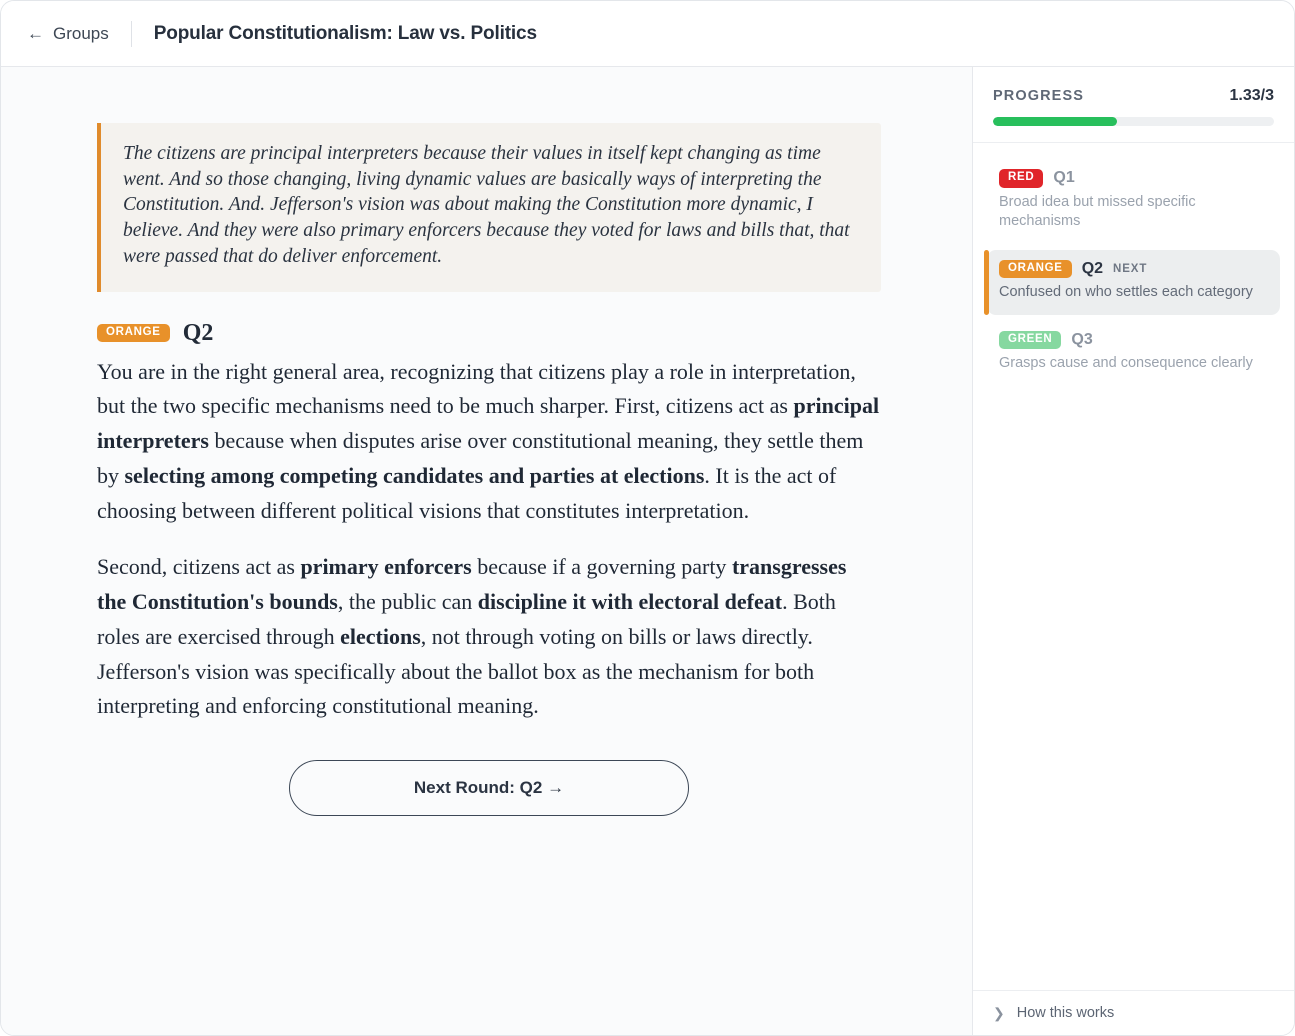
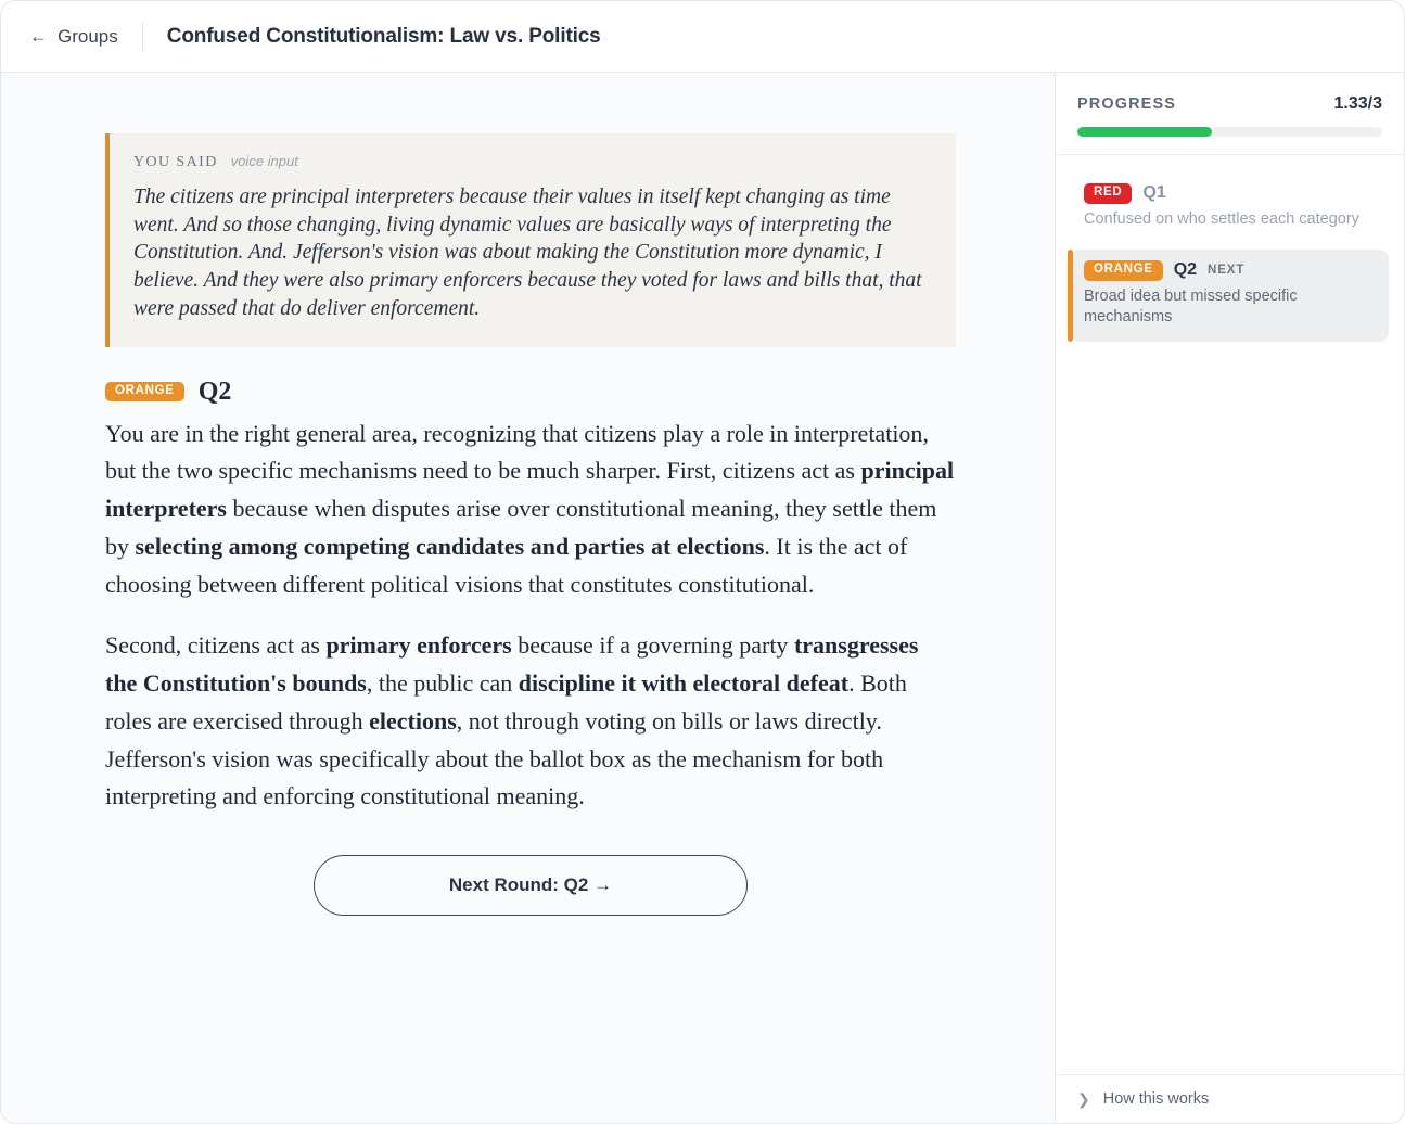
  ←
  Groups
- Popular Constitutionalism: Law vs. Politics
+ Confused Constitutionalism: Law vs. Politics
+ YOU SAID
+ voice input
  The citizens are principal interpreters because their values in itself kept changing as time went. And so those changing, living dynamic values are basically ways of interpreting the Constitution. And. Jefferson's vision was about making the Constitution more dynamic, I believe. And they were also primary enforcers because they voted for laws and bills that, that were passed that do deliver enforcement.
  ORANGE
  Q2
- You are in the right general area, recognizing that citizens play a role in interpretation, but the two specific mechanisms need to be much sharper. First, citizens act as principal interpreters because when disputes arise over constitutional meaning, they settle them by selecting among competing candidates and parties at elections. It is the act of choosing between different political visions that constitutes interpretation.
+ You are in the right general area, recognizing that citizens play a role in interpretation, but the two specific mechanisms need to be much sharper. First, citizens act as principal interpreters because when disputes arise over constitutional meaning, they settle them by selecting among competing candidates and parties at elections. It is the act of choosing between different political visions that constitutes constitutional.
  Second, citizens act as primary enforcers because if a governing party transgresses the Constitution's bounds, the public can discipline it with electoral defeat. Both roles are exercised through elections, not through voting on bills or laws directly. Jefferson's vision was specifically about the ballot box as the mechanism for both interpreting and enforcing constitutional meaning.
  Next Round: Q2 →
  PROGRESS
  1.33/3
  RED
  Q1
- Broad idea but missed specific mechanisms
+ Confused on who settles each category
  ORANGE
  Q2
  NEXT
- Confused on who settles each category
+ Broad idea but missed specific mechanisms
- GREEN
- Q3
- Grasps cause and consequence clearly
  ❯
  How this works
